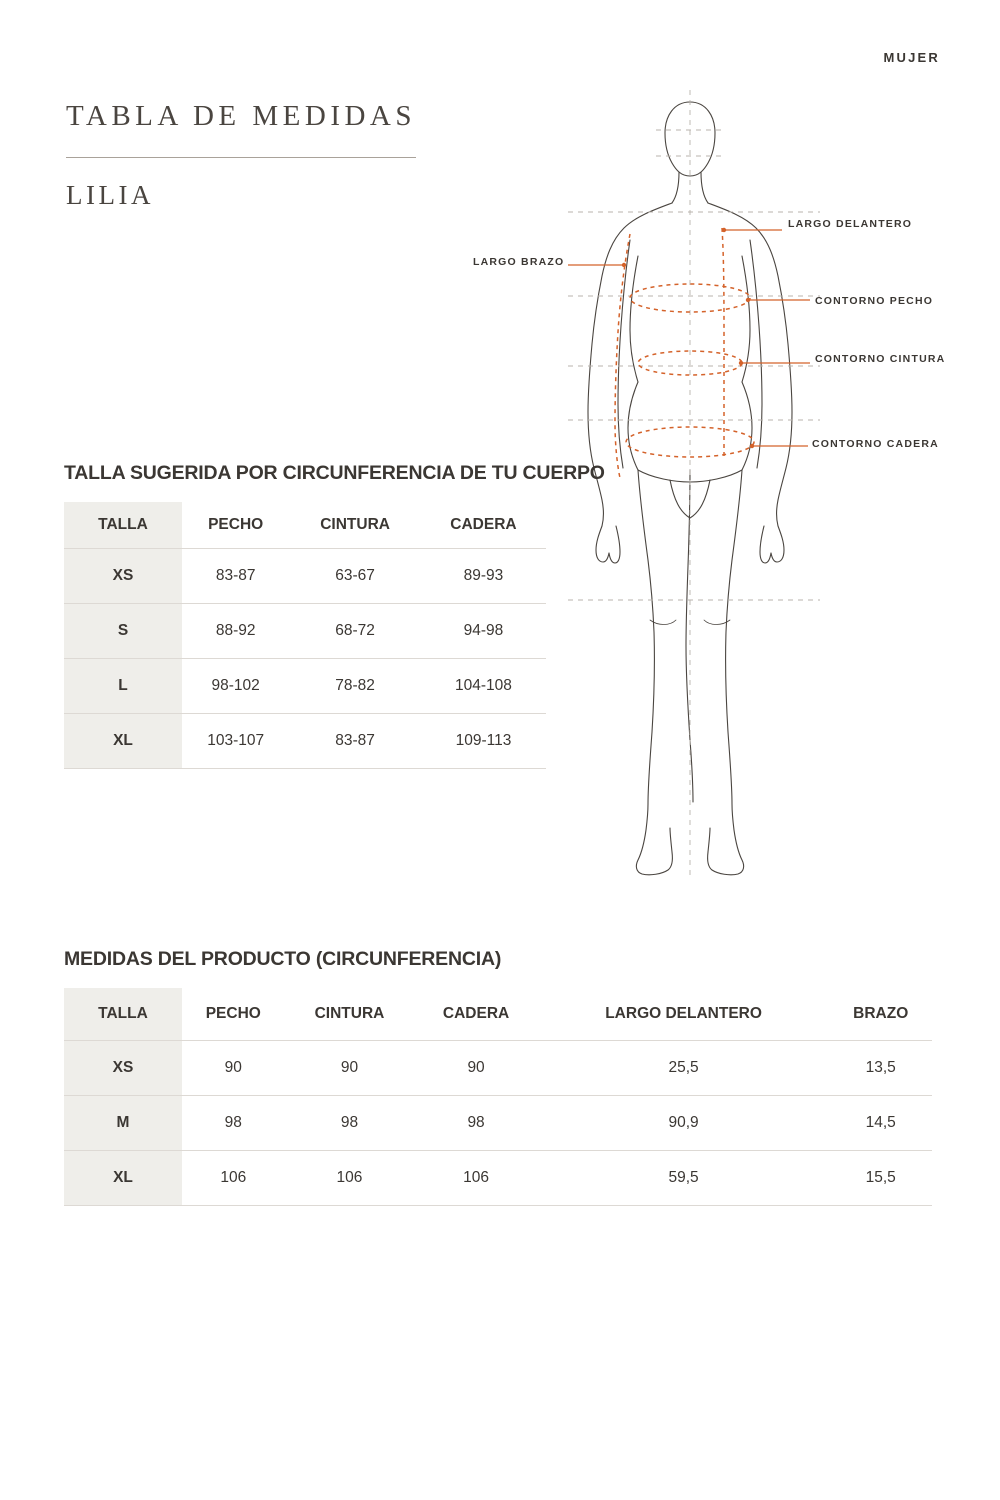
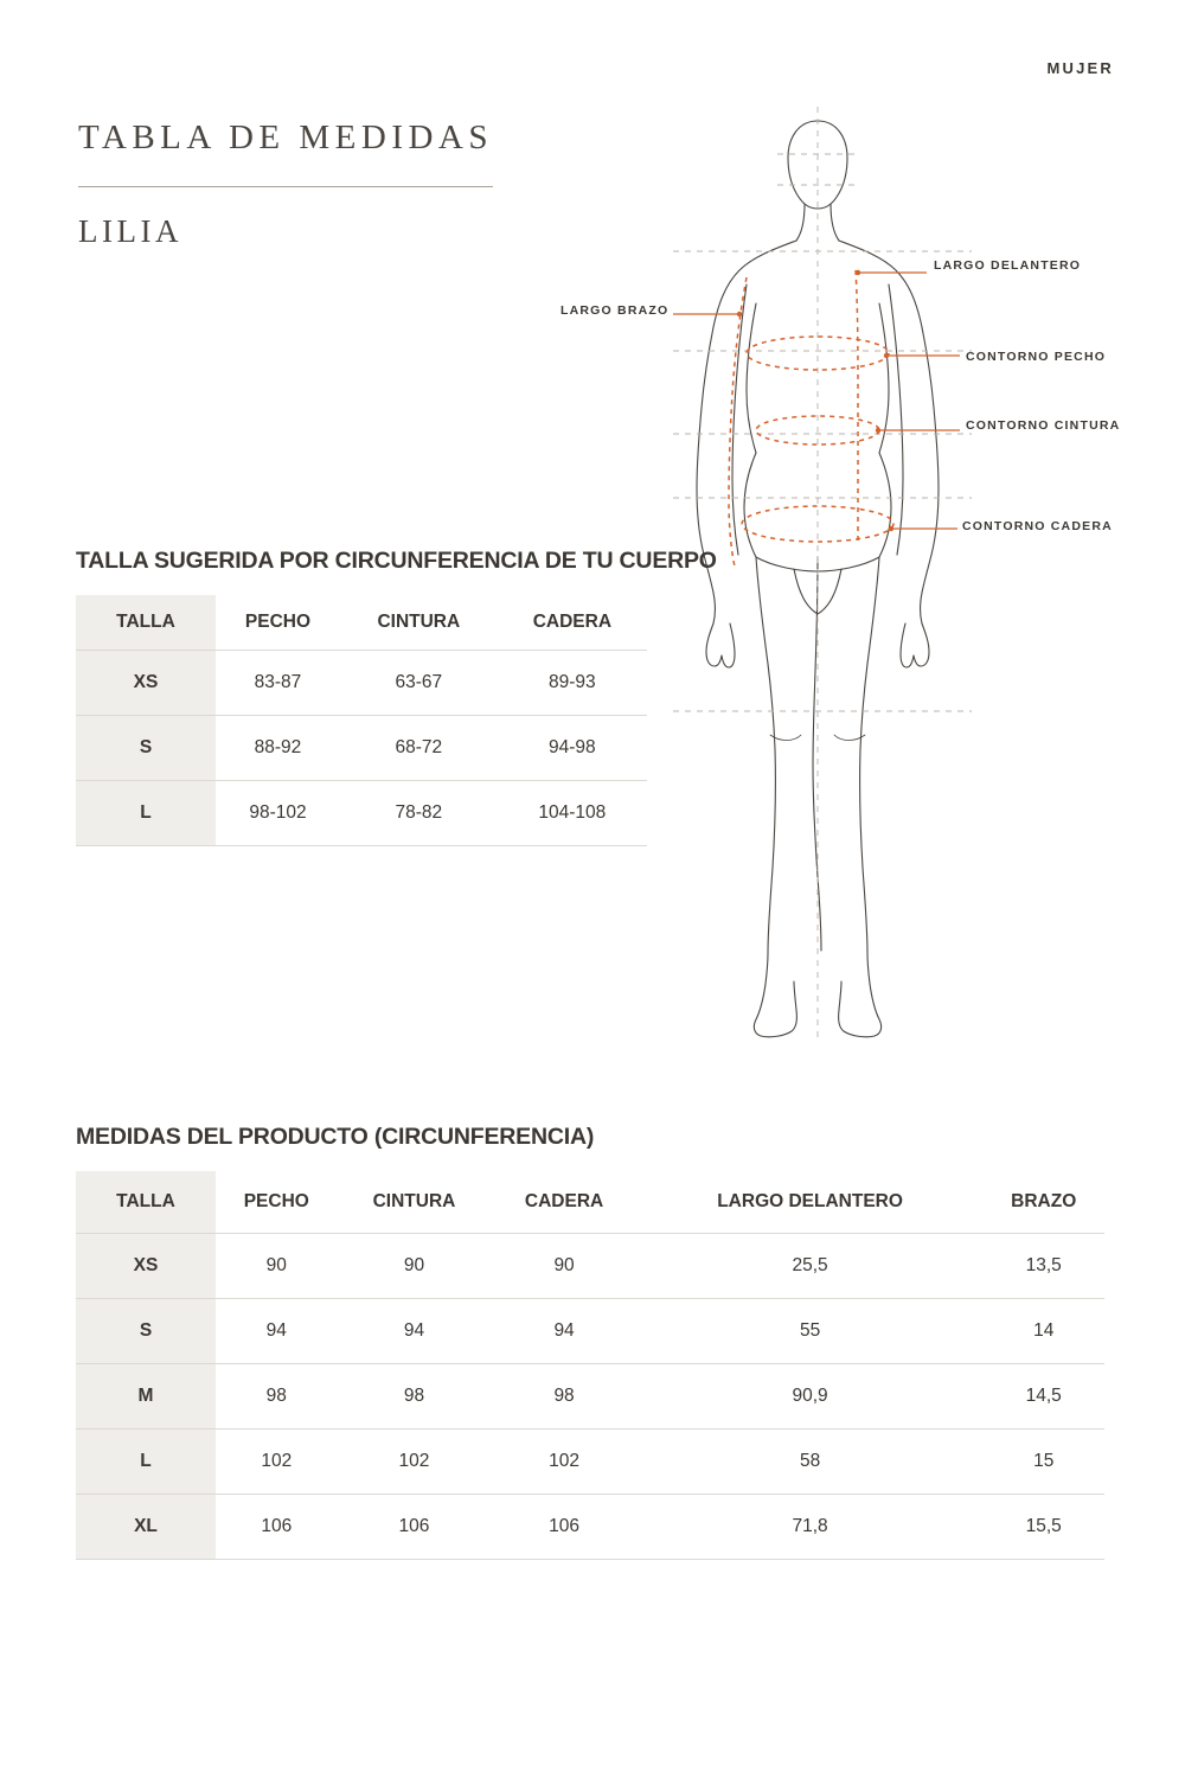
  MUJER
  TABLA DE MEDIDAS
  LILIA
  LARGO DELANTERO
  CONTORNO PECHO
  CONTORNO CINTURA
  CONTORNO CADERA
  LARGO BRAZO
  TALLA SUGERIDA POR CIRCUNFERENCIA DE TU CUERPO
  TALLA	PECHO	CINTURA	CADERA
  XS	83-87	63-67	89-93
  S	88-92	68-72	94-98
  L	98-102	78-82	104-108
- XL	103-107	83-87	109-113
  MEDIDAS DEL PRODUCTO (CIRCUNFERENCIA)
  TALLA	PECHO	CINTURA	CADERA	LARGO DELANTERO	BRAZO
  XS	90	90	90	25,5	13,5
+ S	94	94	94	55	14
  M	98	98	98	90,9	14,5
+ L	102	102	102	58	15
- XL	106	106	106	59,5	15,5
+ XL	106	106	106	71,8	15,5
